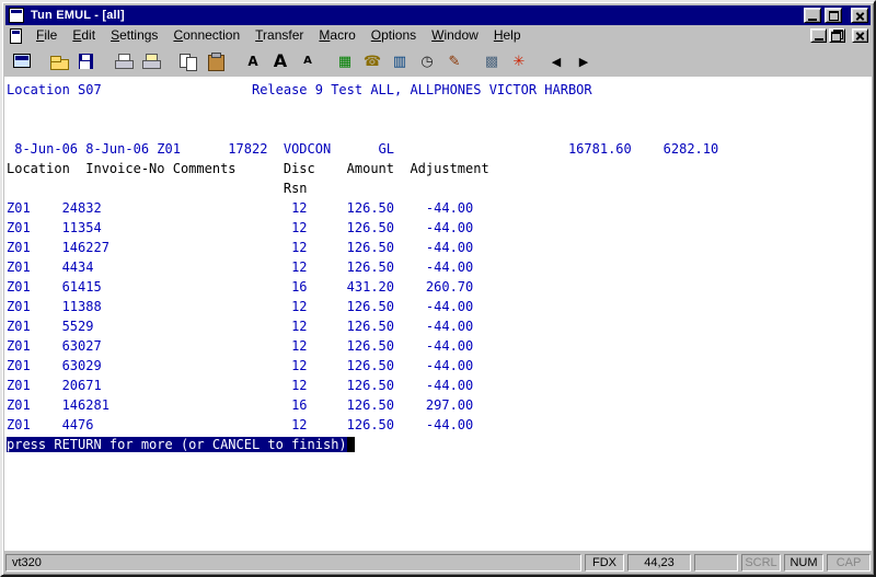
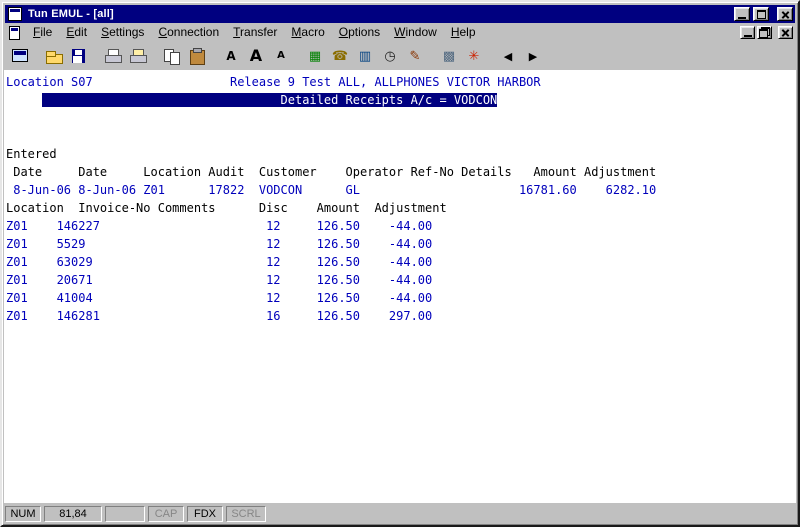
  Tun EMUL - [all]
  File Edit Settings Connection Transfer Macro Options Window Help
  A
  A
  A
  ▦
  ☎
  ▥
  ◷
  ✎
  ▩
  ✳
  ◀
  ▶
  Location S07 Release 9 Test ALL, ALLPHONES VICTOR HARBOR
+ Detailed Receipts A/c = VODCON
+ Entered
+ Date Date Location Audit Customer Operator Ref-No Details Amount Adjustment
  8-Jun-06 8-Jun-06 Z01 17822 VODCON GL 16781.60 6282.10
  Location Invoice-No Comments Disc Amount Adjustment
- Rsn
- Z01 24832 12 126.50 -44.00
- Z01 11354 12 126.50 -44.00
  Z01 146227 12 126.50 -44.00
- Z01 4434 12 126.50 -44.00
- Z01 61415 16 431.20 260.70
- Z01 11388 12 126.50 -44.00
  Z01 5529 12 126.50 -44.00
- Z01 63027 12 126.50 -44.00
  Z01 63029 12 126.50 -44.00
  Z01 20671 12 126.50 -44.00
+ Z01 41004 12 126.50 -44.00
  Z01 146281 16 126.50 297.00
- Z01 4476 12 126.50 -44.00
- press RETURN for more (or CANCEL to finish)
- vt320
- FDX
+ NUM
- 44,23
+ 81,84
- SCRL
+ CAP
- NUM
+ FDX
- CAP
+ SCRL
